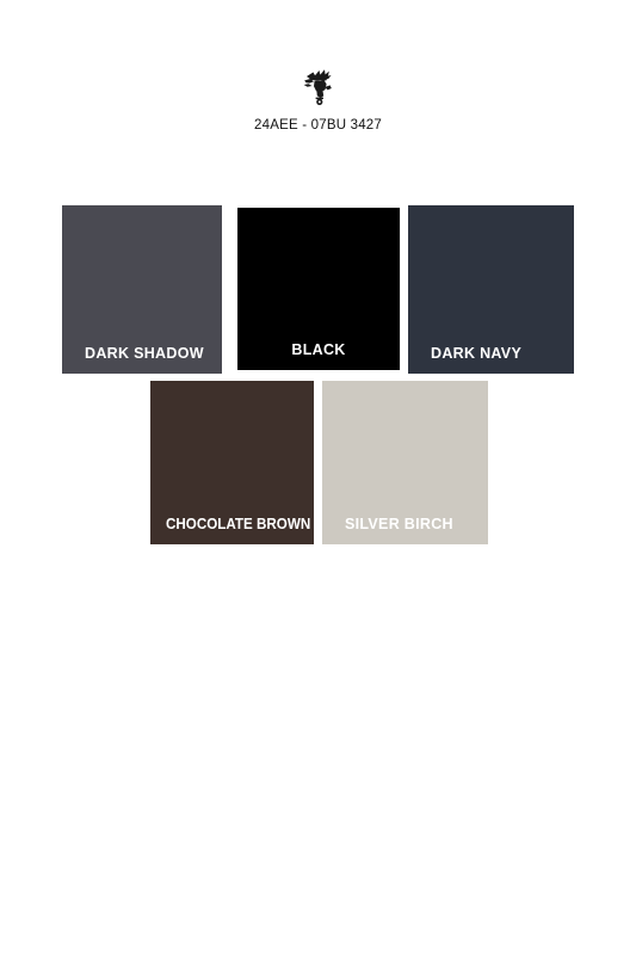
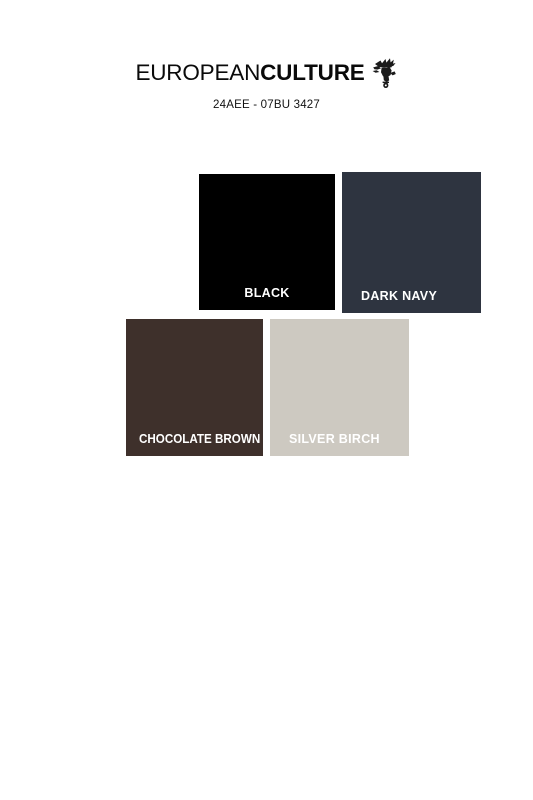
+ EUROPEANCULTURE
  24AEE - 07BU 3427
- DARK SHADOW
  BLACK
  DARK NAVY
  CHOCOLATE BROWN
  SILVER BIRCH
